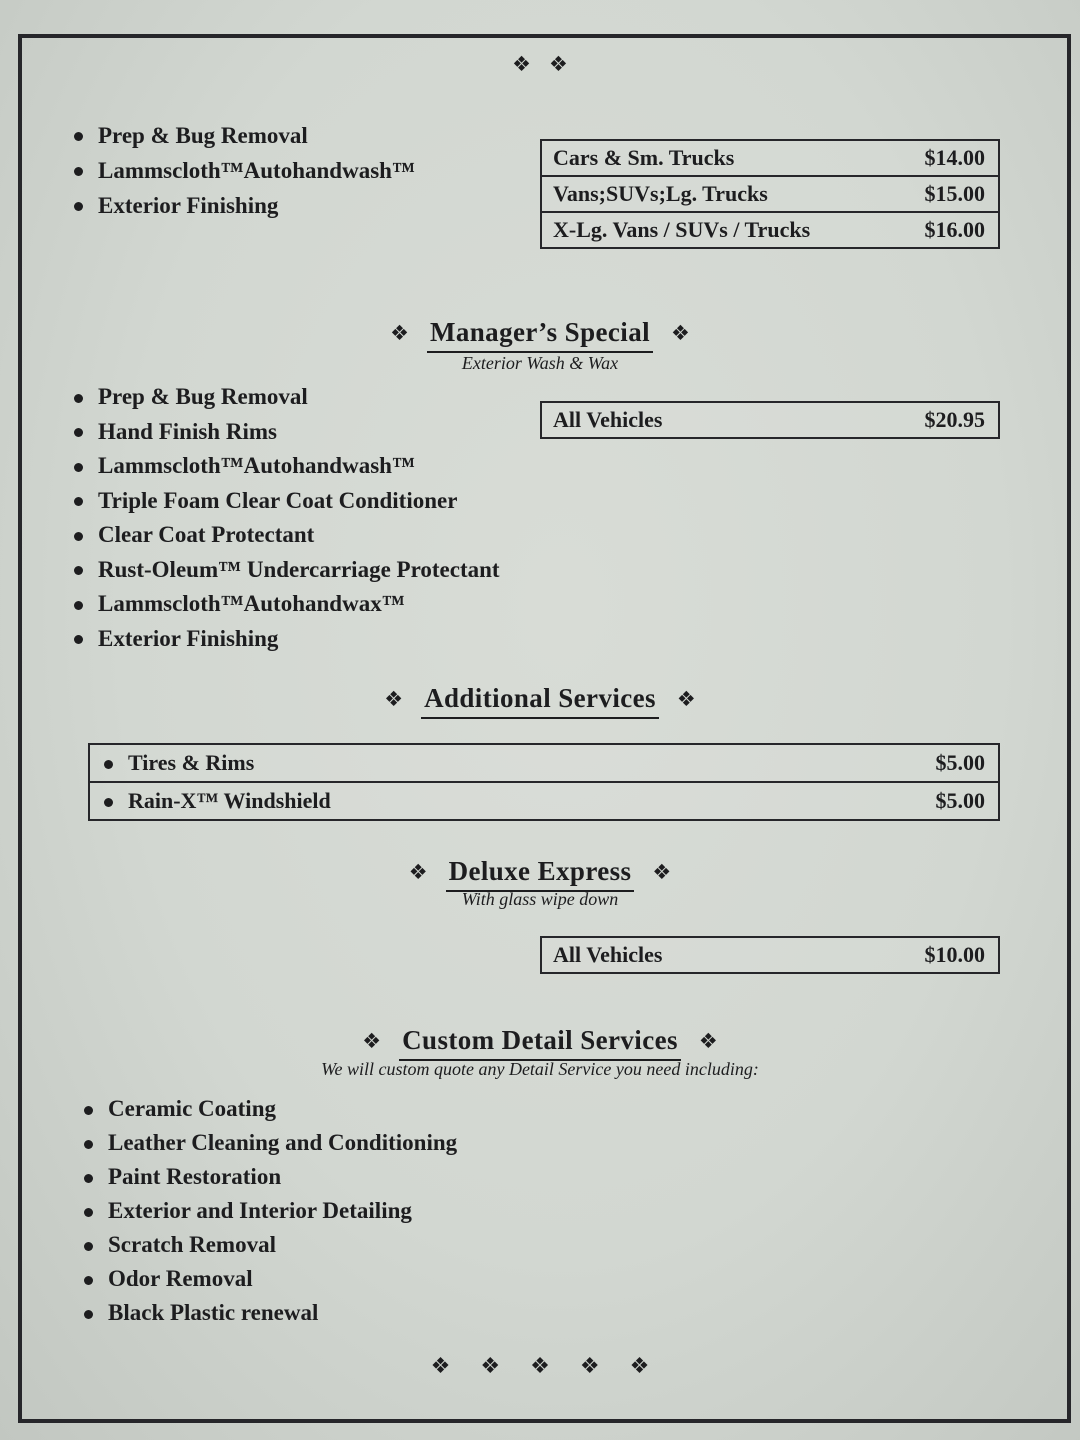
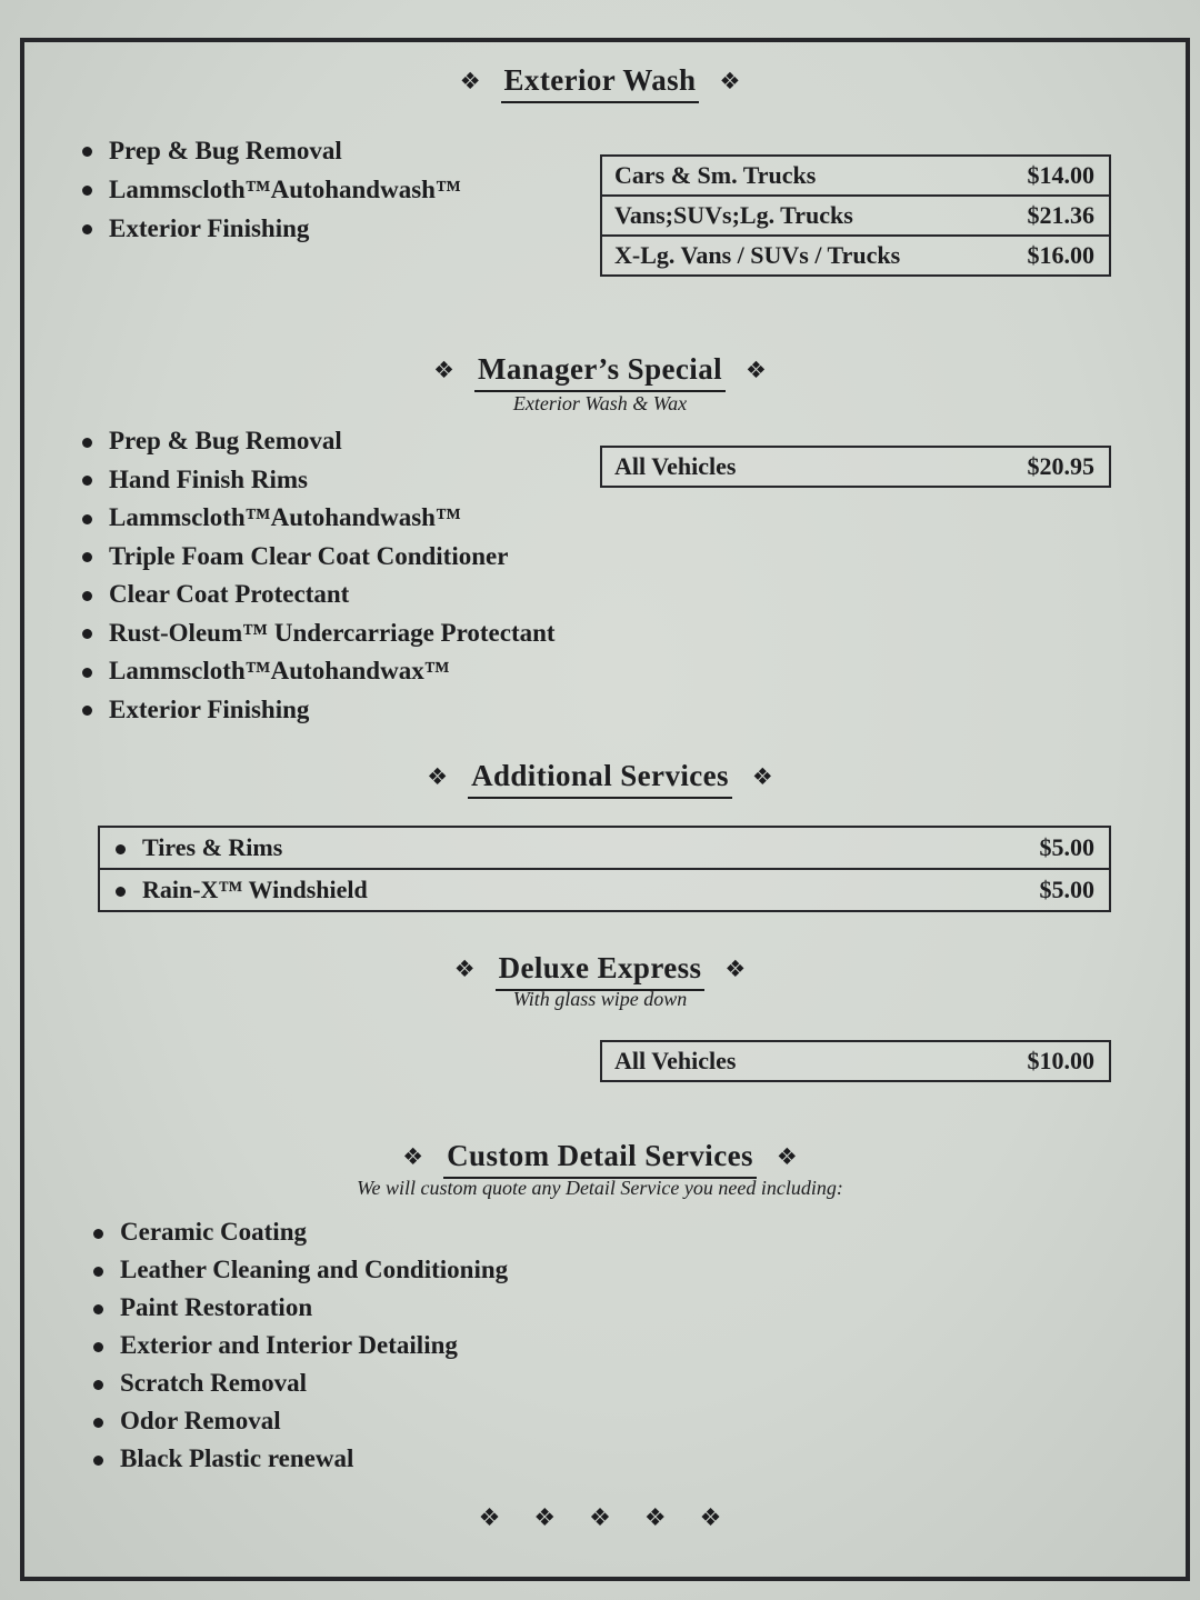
  ❖
+ Exterior Wash
  ❖
  Prep & Bug Removal
  Lammscloth™Autohandwash™
  Exterior Finishing
  Cars & Sm. Trucks
  $14.00
  Vans;SUVs;Lg. Trucks
- $15.00
+ $21.36
  X-Lg. Vans / SUVs / Trucks
  $16.00
  ❖
  Manager’s Special
  ❖
  Exterior Wash & Wax
  Prep & Bug Removal
  Hand Finish Rims
  Lammscloth™Autohandwash™
  Triple Foam Clear Coat Conditioner
  Clear Coat Protectant
  Rust-Oleum™ Undercarriage Protectant
  Lammscloth™Autohandwax™
  Exterior Finishing
  All Vehicles
  $20.95
  ❖
  Additional Services
  ❖
  Tires & Rims
  $5.00
  Rain-X™ Windshield
  $5.00
  ❖
  Deluxe Express
  ❖
  With glass wipe down
  All Vehicles
  $10.00
  ❖
  Custom Detail Services
  ❖
  We will custom quote any Detail Service you need including:
  Ceramic Coating
  Leather Cleaning and Conditioning
  Paint Restoration
  Exterior and Interior Detailing
  Scratch Removal
  Odor Removal
  Black Plastic renewal
  ❖
  ❖
  ❖
  ❖
  ❖
